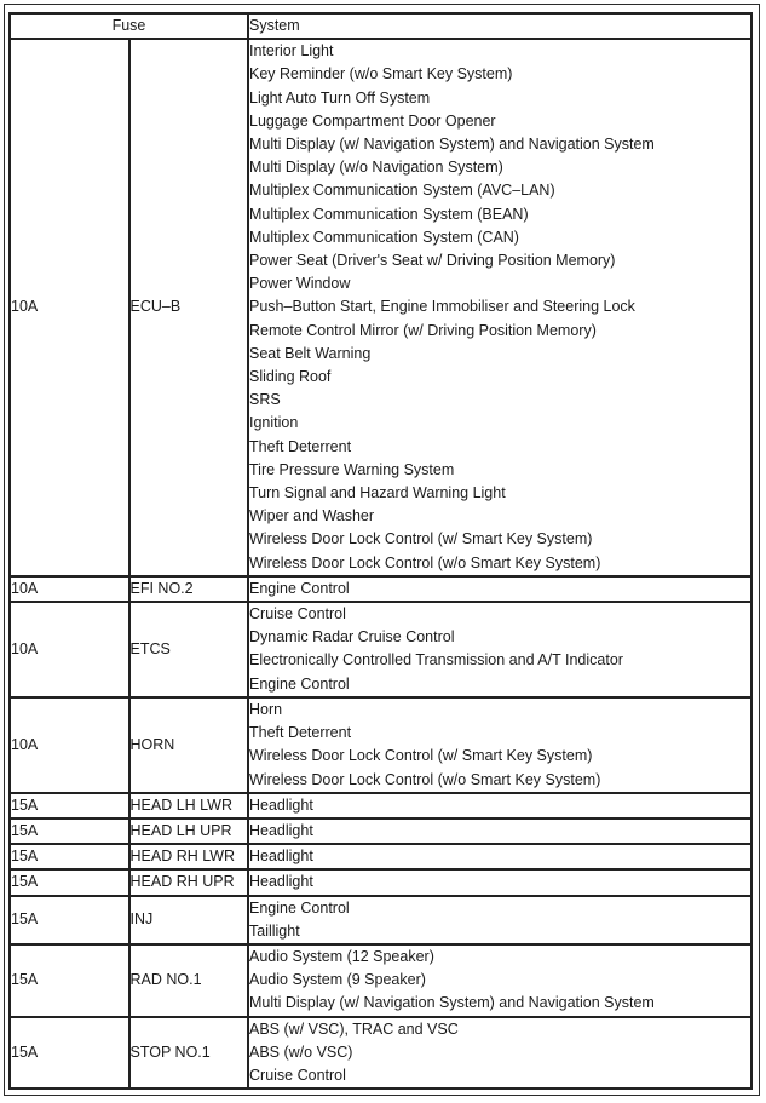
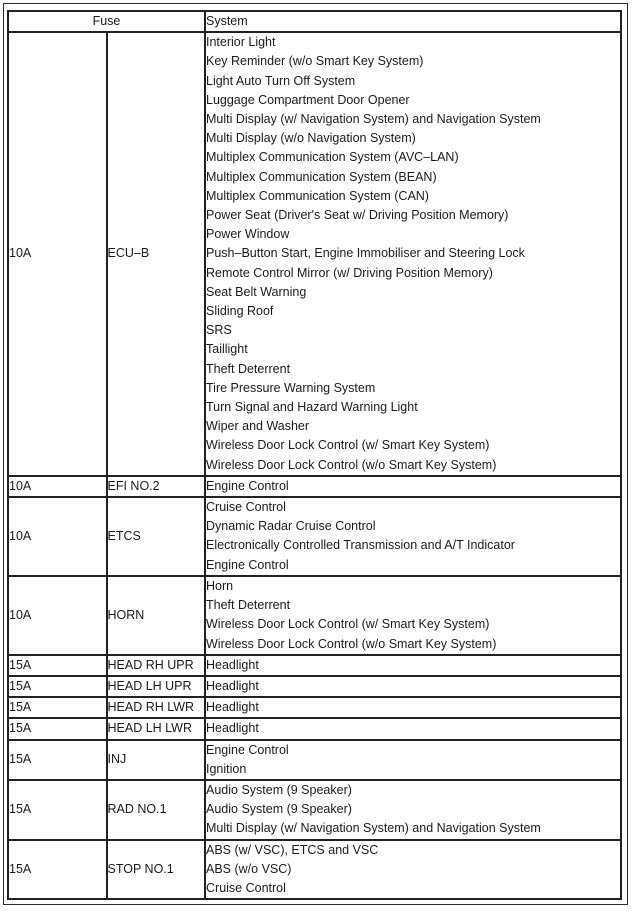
  Fuse	System
- 10A	ECU–B	Interior LightKey Reminder (w/o Smart Key System)Light Auto Turn Off SystemLuggage Compartment Door OpenerMulti Display (w/ Navigation System) and Navigation SystemMulti Display (w/o Navigation System)Multiplex Communication System (AVC–LAN)Multiplex Communication System (BEAN)Multiplex Communication System (CAN)Power Seat (Driver's Seat w/ Driving Position Memory)Power WindowPush–Button Start, Engine Immobiliser and Steering LockRemote Control Mirror (w/ Driving Position Memory)Seat Belt WarningSliding RoofSRSIgnitionTheft DeterrentTire Pressure Warning SystemTurn Signal and Hazard Warning LightWiper and WasherWireless Door Lock Control (w/ Smart Key System)Wireless Door Lock Control (w/o Smart Key System)
+ 10A	ECU–B	Interior LightKey Reminder (w/o Smart Key System)Light Auto Turn Off SystemLuggage Compartment Door OpenerMulti Display (w/ Navigation System) and Navigation SystemMulti Display (w/o Navigation System)Multiplex Communication System (AVC–LAN)Multiplex Communication System (BEAN)Multiplex Communication System (CAN)Power Seat (Driver's Seat w/ Driving Position Memory)Power WindowPush–Button Start, Engine Immobiliser and Steering LockRemote Control Mirror (w/ Driving Position Memory)Seat Belt WarningSliding RoofSRSTaillightTheft DeterrentTire Pressure Warning SystemTurn Signal and Hazard Warning LightWiper and WasherWireless Door Lock Control (w/ Smart Key System)Wireless Door Lock Control (w/o Smart Key System)
  10A	EFI NO.2	Engine Control
  10A	ETCS	Cruise ControlDynamic Radar Cruise ControlElectronically Controlled Transmission and A/T IndicatorEngine Control
  10A	HORN	HornTheft DeterrentWireless Door Lock Control (w/ Smart Key System)Wireless Door Lock Control (w/o Smart Key System)
- 15A	HEAD LH LWR	Headlight
+ 15A	HEAD RH UPR	Headlight
  15A	HEAD LH UPR	Headlight
  15A	HEAD RH LWR	Headlight
- 15A	HEAD RH UPR	Headlight
+ 15A	HEAD LH LWR	Headlight
- 15A	INJ	Engine ControlTaillight
+ 15A	INJ	Engine ControlIgnition
- 15A	RAD NO.1	Audio System (12 Speaker)Audio System (9 Speaker)Multi Display (w/ Navigation System) and Navigation System
+ 15A	RAD NO.1	Audio System (9 Speaker)Audio System (9 Speaker)Multi Display (w/ Navigation System) and Navigation System
- 15A	STOP NO.1	ABS (w/ VSC), TRAC and VSCABS (w/o VSC)Cruise Control
+ 15A	STOP NO.1	ABS (w/ VSC), ETCS and VSCABS (w/o VSC)Cruise Control
